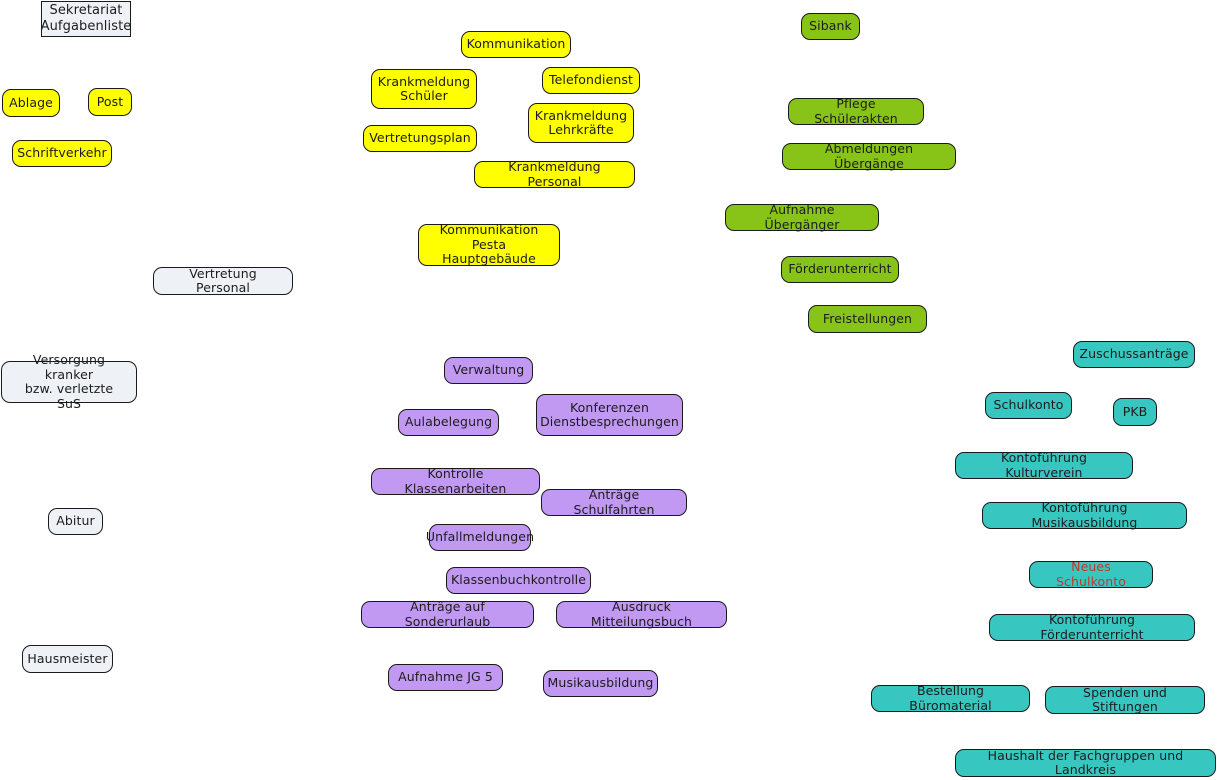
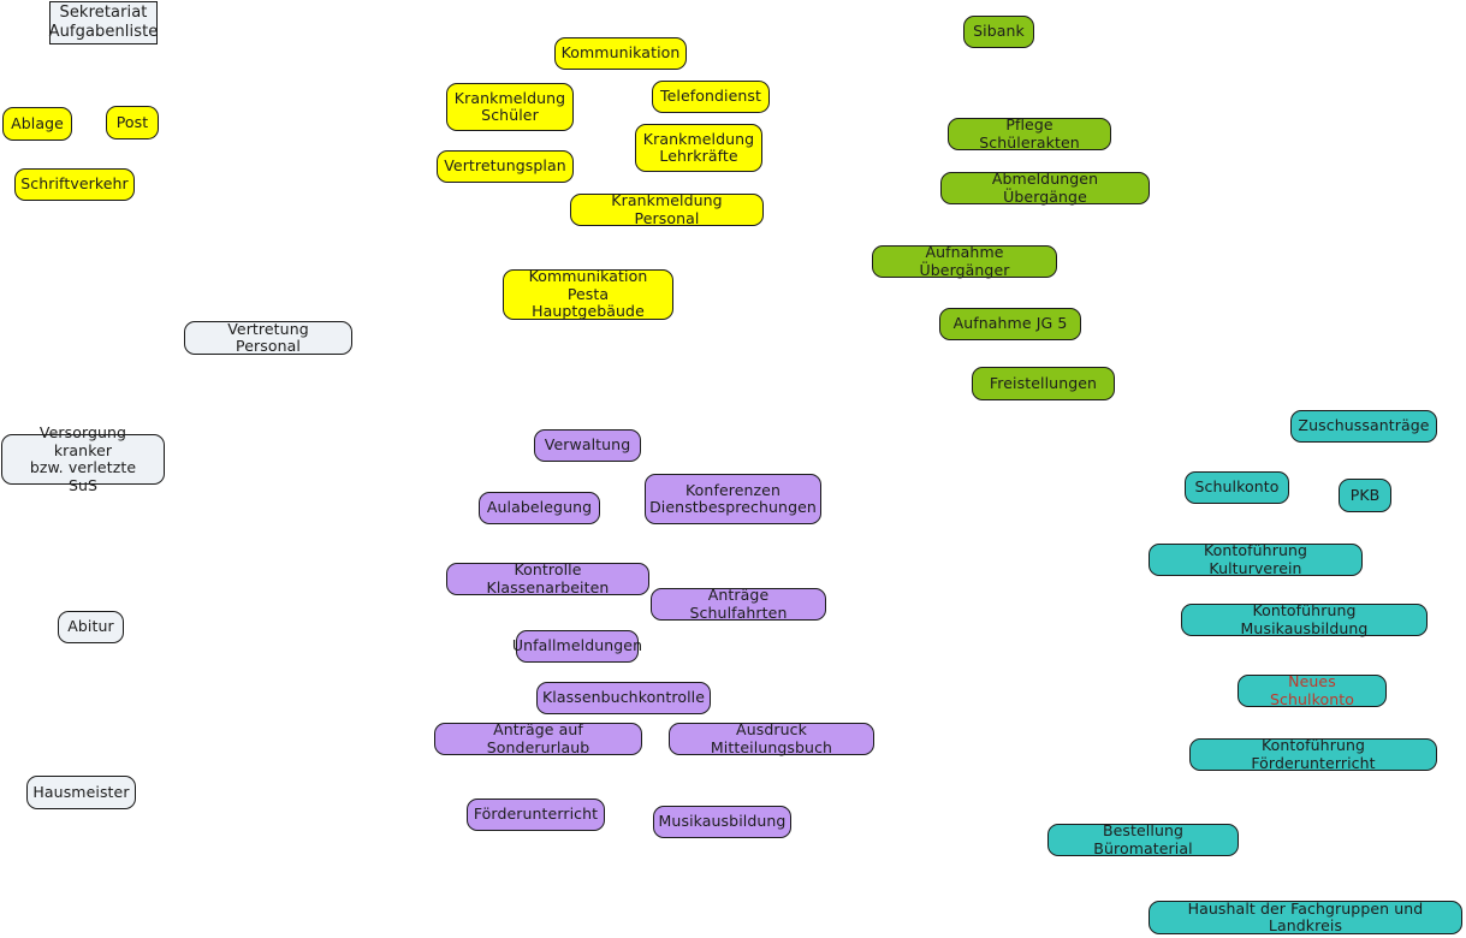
  Sekretariat
  Aufgabenliste
  Ablage
  Post
  Schriftverkehr
  Kommunikation
  Krankmeldung
  Schüler
  Telefondienst
  Krankmeldung
  Lehrkräfte
  Vertretungsplan
  Krankmeldung Personal
  Kommunikation
  Pesta Hauptgebäude
  Vertretung Personal
  Versorgung kranker
  bzw. verletzte SuS
  Abitur
  Hausmeister
  Sibank
  Pflege Schülerakten
  Abmeldungen Übergänge
  Aufnahme Übergänger
- Förderunterricht
+ Aufnahme JG 5
  Freistellungen
  Verwaltung
  Konferenzen
  Dienstbesprechungen
  Aulabelegung
  Kontrolle Klassenarbeiten
  Anträge Schulfahrten
  Unfallmeldungen
  Klassenbuchkontrolle
  Anträge auf Sonderurlaub
  Ausdruck Mitteilungsbuch
- Aufnahme JG 5
+ Förderunterricht
  Musikausbildung
  Zuschussanträge
  Schulkonto
  PKB
  Kontoführung Kulturverein
  Kontoführung Musikausbildung
  Neues Schulkonto
  Kontoführung Förderunterricht
  Bestellung Büromaterial
- Spenden und Stiftungen
  Haushalt der Fachgruppen und Landkreis
